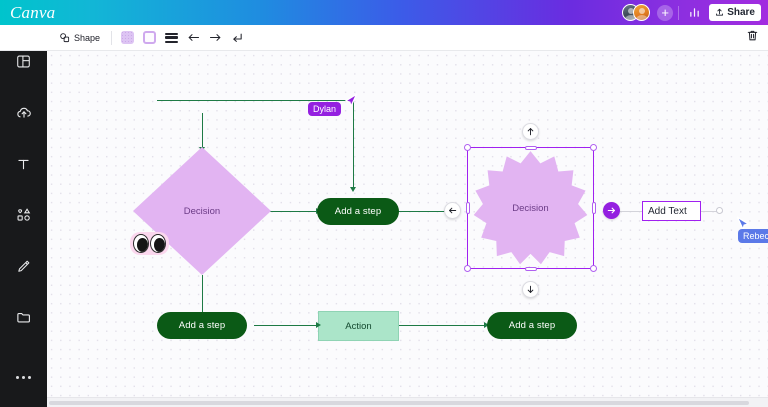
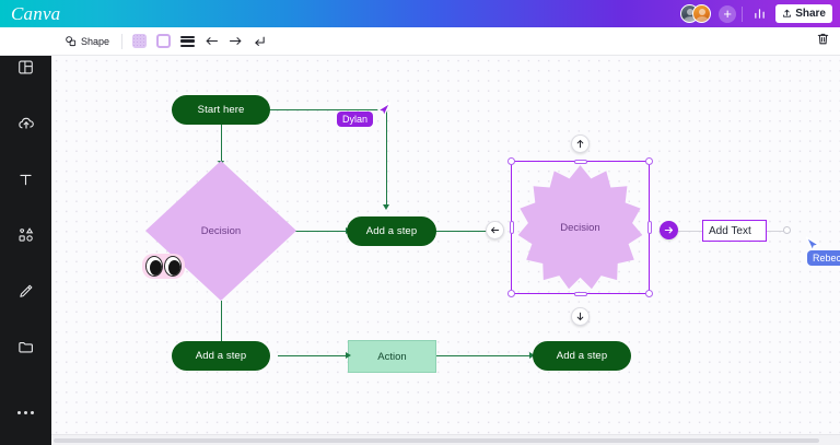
  Canva
  +
  Share
  Shape
+ Start here
  Decision
  Add a step
  Decision
  Add Text
  Add a step
  Action
  Add a step
  Dylan
  Rebec
